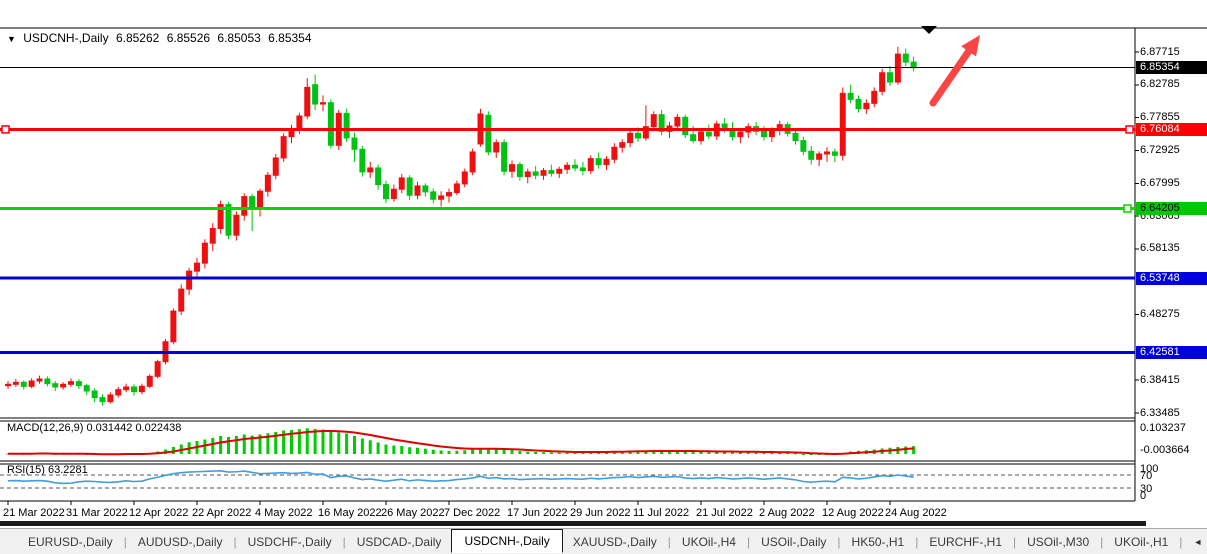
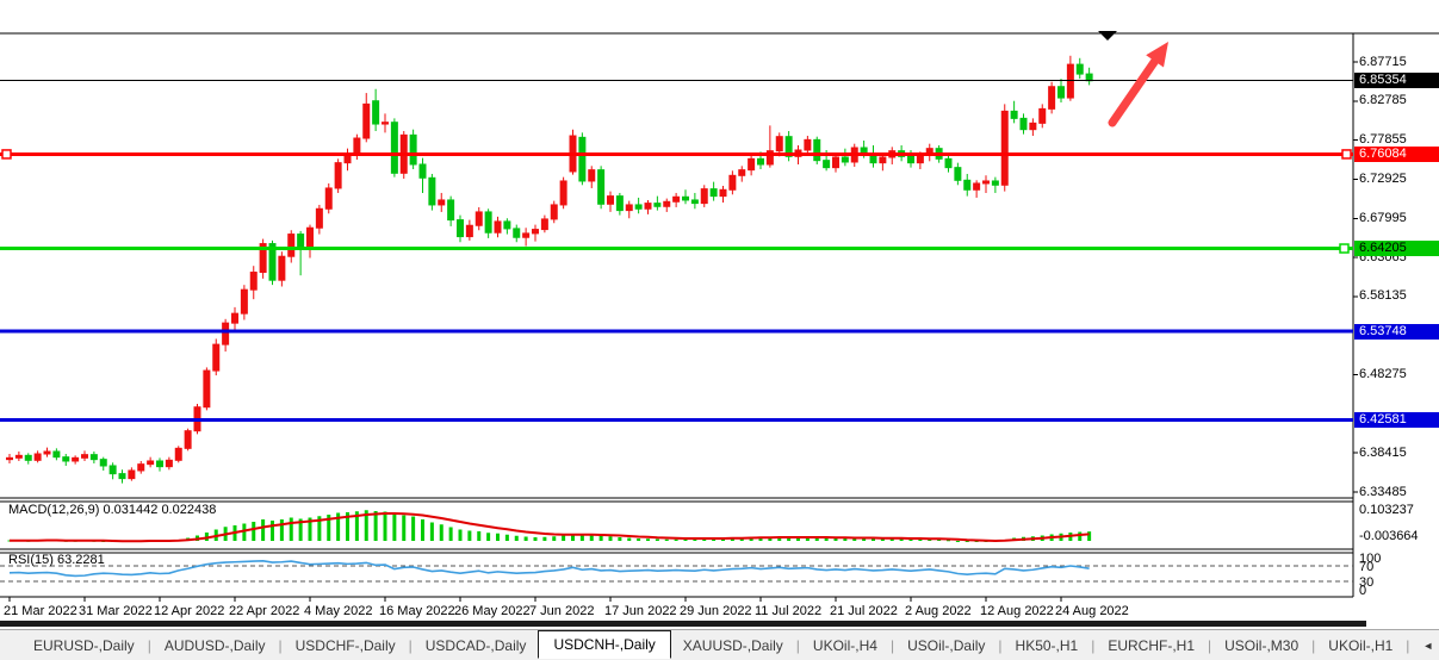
- ▼ USDCNH-,Daily 6.85262 6.85526 6.85053 6.85354
  MACD(12,26,9) 0.031442 0.022438
  RSI(15) 63.2281
  0.103237
  -0.003664
  6.87715
  6.82785
  6.77855
  6.72925
  6.67995
  6.63065
  6.58135
  6.48275
  6.38415
  6.33485
  6.76084
  6.64205
  6.53748
  6.42581
  6.85354
  100
  70
  30
  0
  21 Mar 2022
  31 Mar 2022
  12 Apr 2022
  22 Apr 2022
  4 May 2022
  16 May 2022
  26 May 2022
- 7 Dec 2022
+ 7 Jun 2022
  17 Jun 2022
  29 Jun 2022
  11 Jul 2022
  21 Jul 2022
  2 Aug 2022
  12 Aug 2022
  24 Aug 2022
  EURUSD-,Daily
  |
  AUDUSD-,Daily
  |
  USDCHF-,Daily
  |
  USDCAD-,Daily
  USDCNH-,Daily
  XAUUSD-,Daily
  |
  UKOil-,H4
  |
  USOil-,Daily
  |
  HK50-,H1
  |
  EURCHF-,H1
  |
  USOil-,M30
  |
  UKOil-,H1
  |
  ◄
